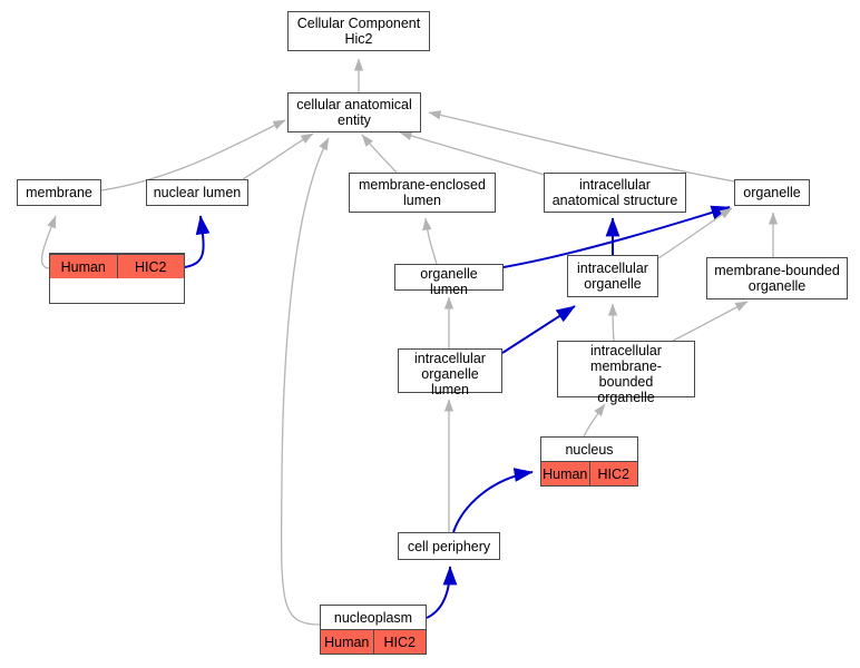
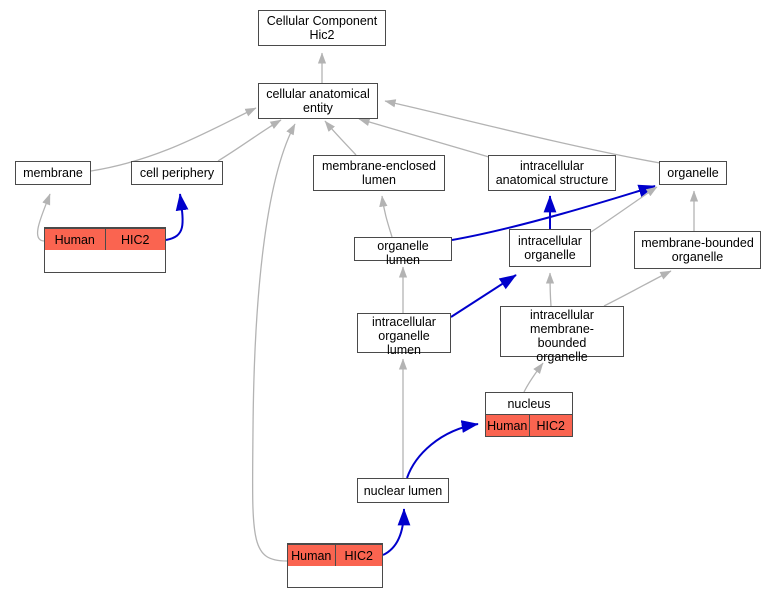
  Cellular Component
  Hic2
  cellular anatomical
  entity
  membrane
- nuclear lumen
+ cell periphery
  membrane-enclosed
  lumen
  intracellular
  anatomical structure
  organelle
  Human
  HIC2
  organelle lumen
  intracellular
  organelle
  membrane-bounded
  organelle
  intracellular
  organelle lumen
  intracellular
  membrane-bounded
  organelle
  nucleus
  Human
  HIC2
- cell periphery
+ nuclear lumen
- nucleoplasm
  Human
  HIC2
